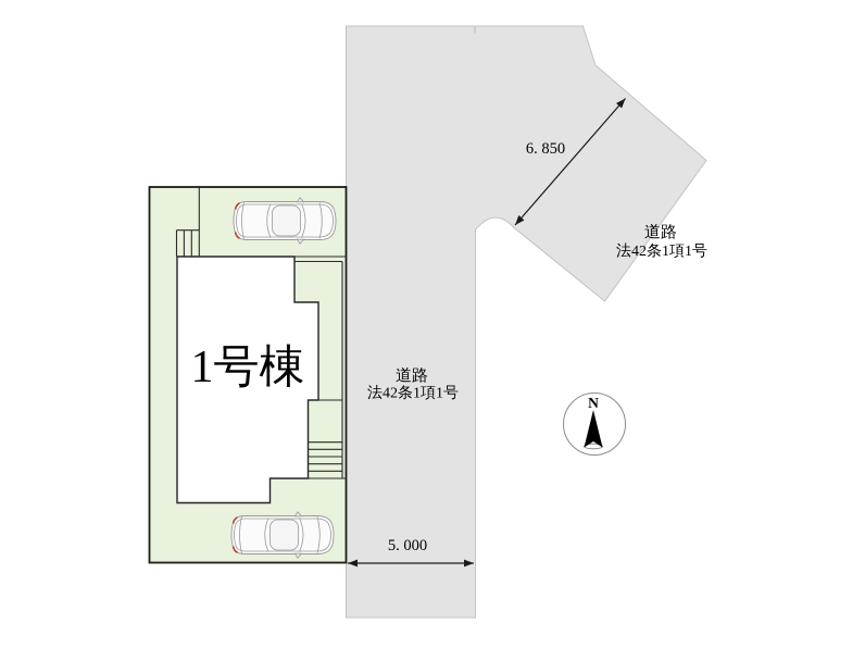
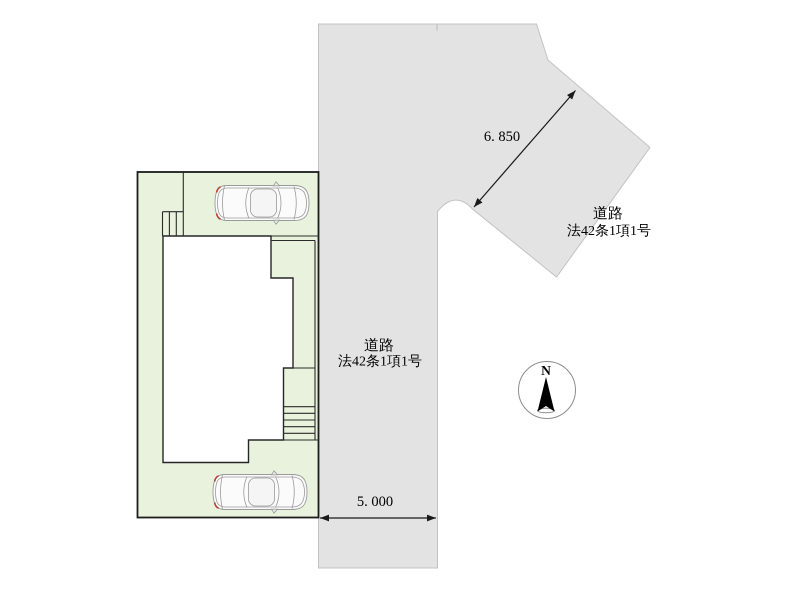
- 1号棟
  道路
  法42条1項1号
  道路
  法42条1項1号
  6. 850
  5. 000
  N
